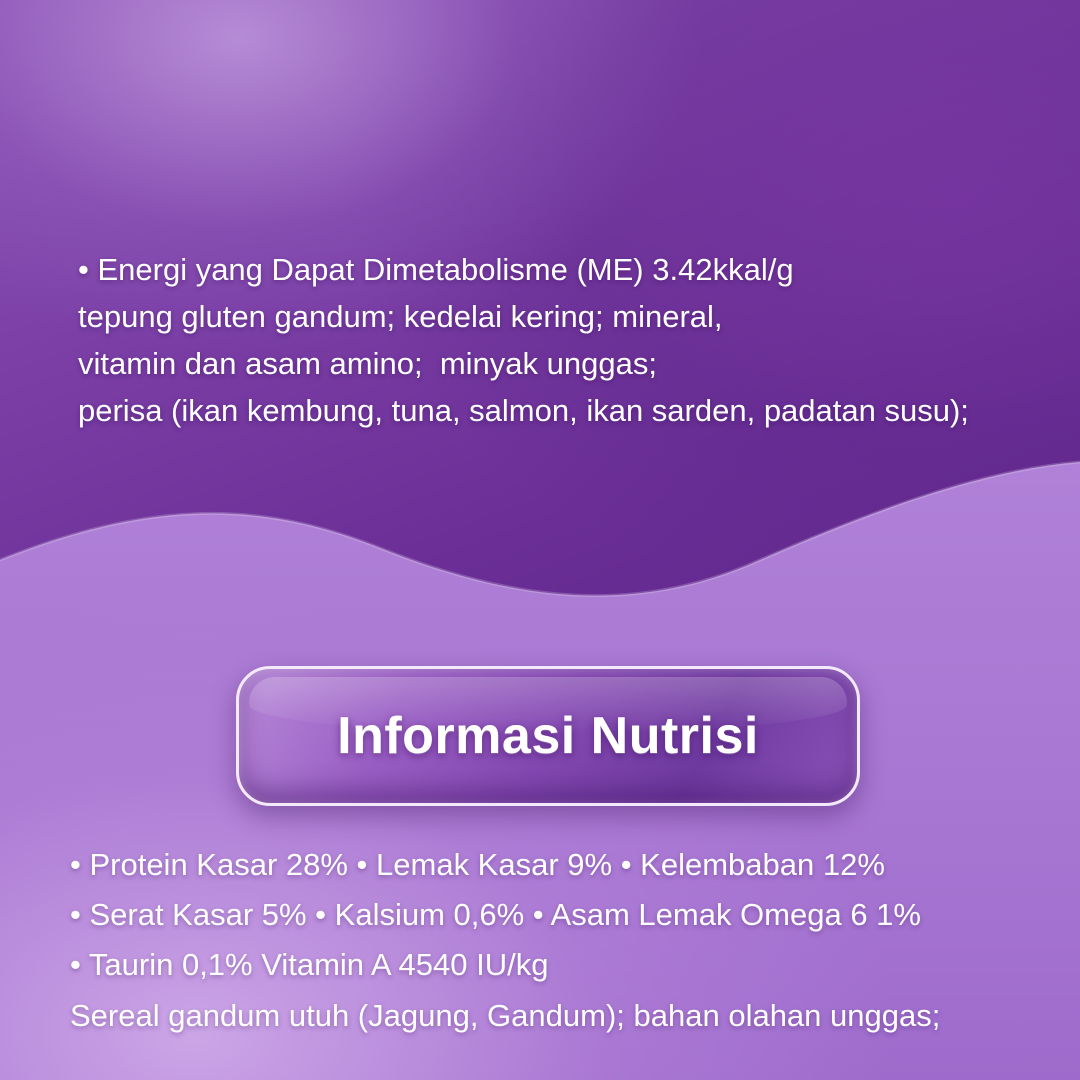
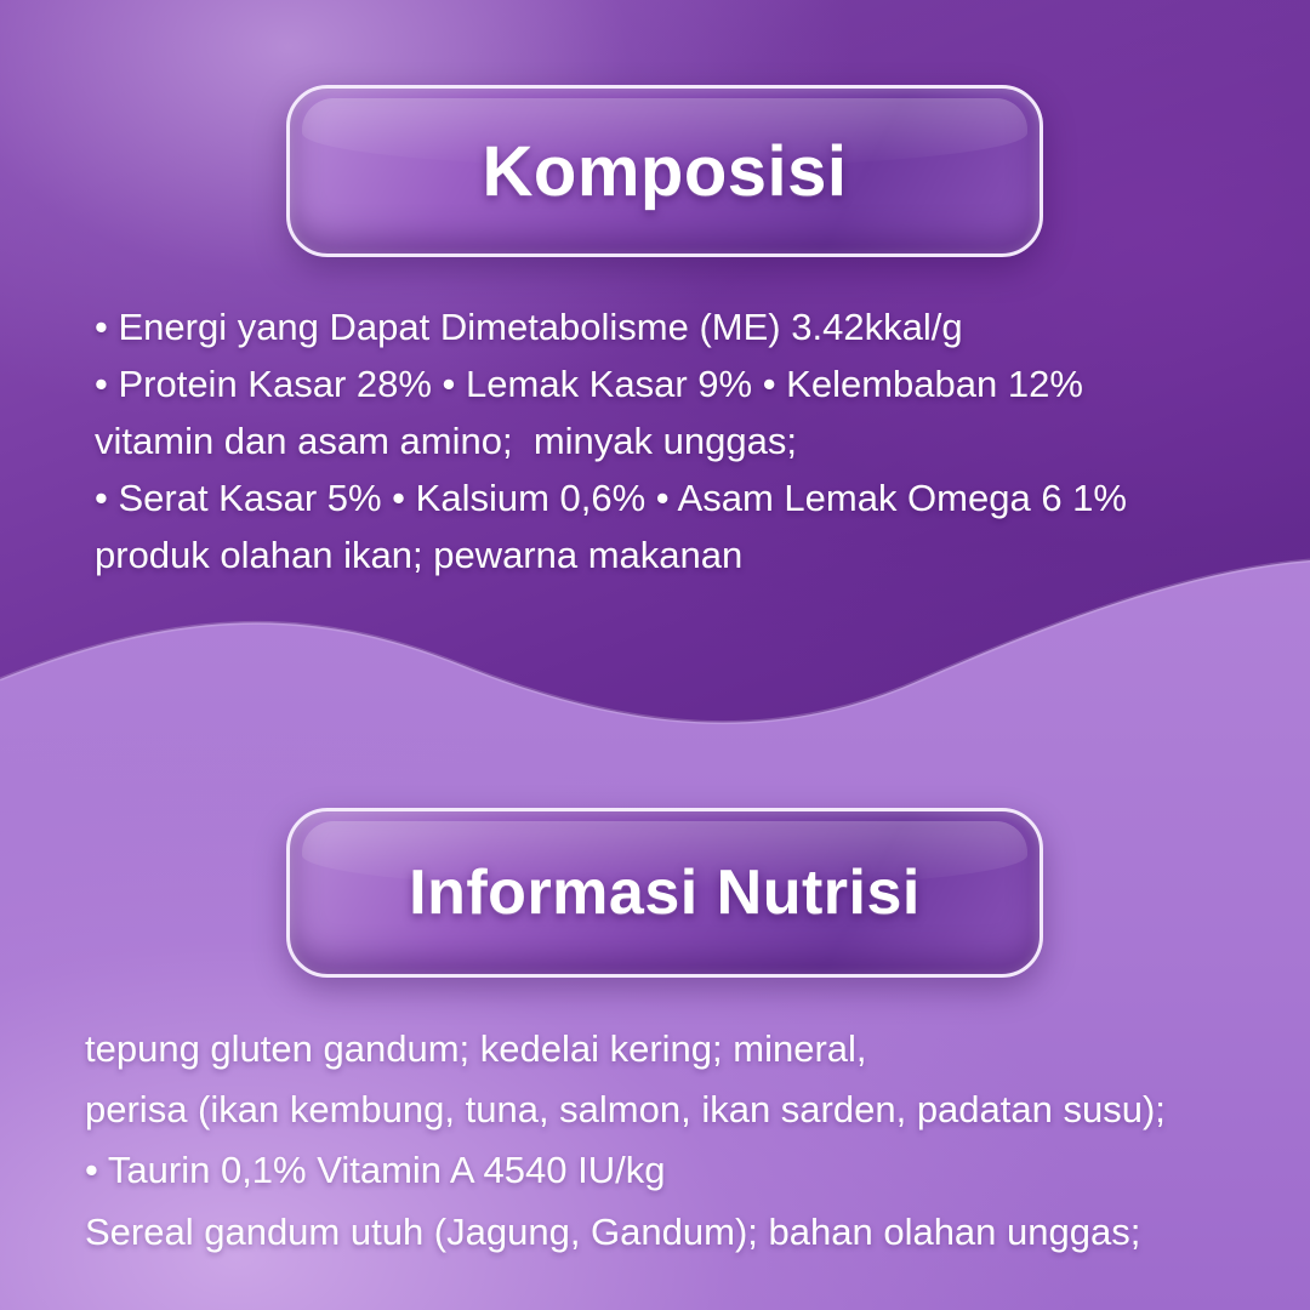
+ Komposisi
  • Energi yang Dapat Dimetabolisme (ME) 3.42kkal/g
- tepung gluten gandum; kedelai kering; mineral,
+ • Protein Kasar 28% • Lemak Kasar 9% • Kelembaban 12%
  vitamin dan asam amino; minyak unggas;
- perisa (ikan kembung, tuna, salmon, ikan sarden, padatan susu);
+ • Serat Kasar 5% • Kalsium 0,6% • Asam Lemak Omega 6 1%
+ produk olahan ikan; pewarna makanan
  Informasi Nutrisi
- • Protein Kasar 28% • Lemak Kasar 9% • Kelembaban 12%
+ tepung gluten gandum; kedelai kering; mineral,
- • Serat Kasar 5% • Kalsium 0,6% • Asam Lemak Omega 6 1%
+ perisa (ikan kembung, tuna, salmon, ikan sarden, padatan susu);
  • Taurin 0,1% Vitamin A 4540 IU/kg
  Sereal gandum utuh (Jagung, Gandum); bahan olahan unggas;
